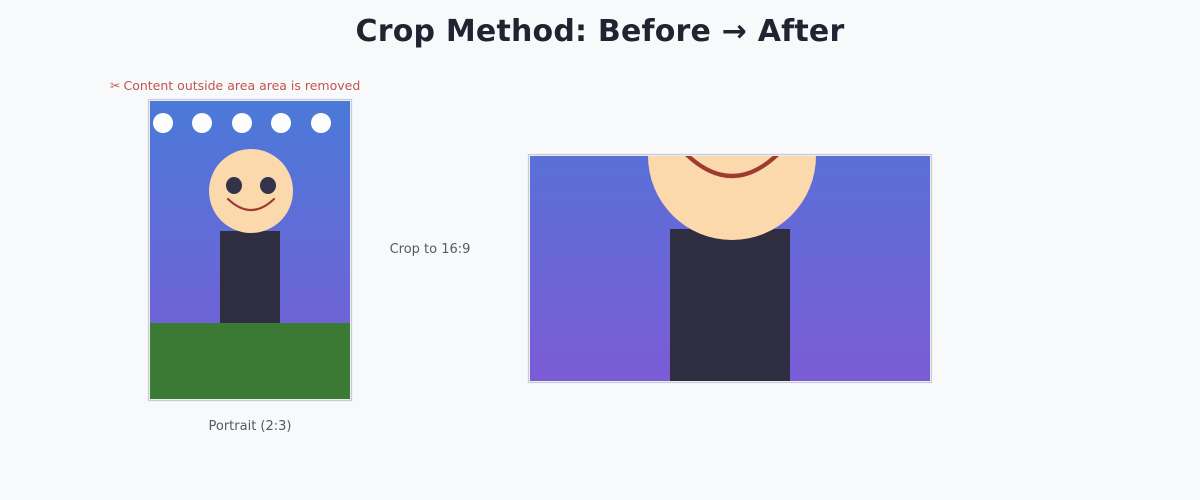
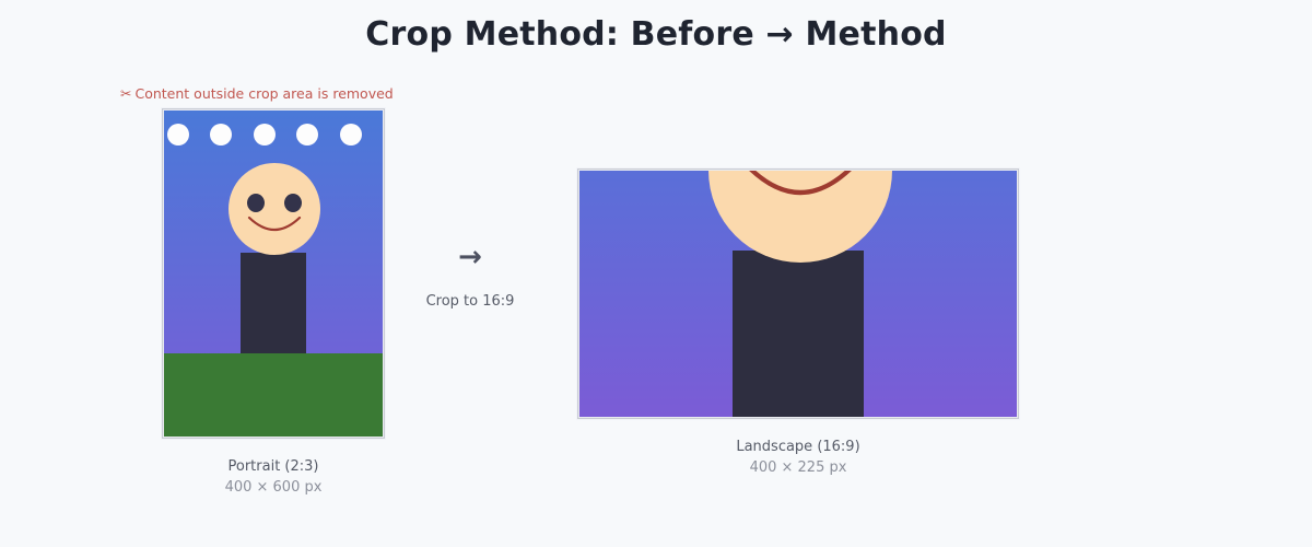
- Crop Method: Before → After
+ Crop Method: Before → Method
- ✂ Content outside area area is removed
+ ✂ Content outside crop area is removed
  Portrait (2:3)
+ 400 × 600 px
+ →
  Crop to 16:9
+ Landscape (16:9)
+ 400 × 225 px
